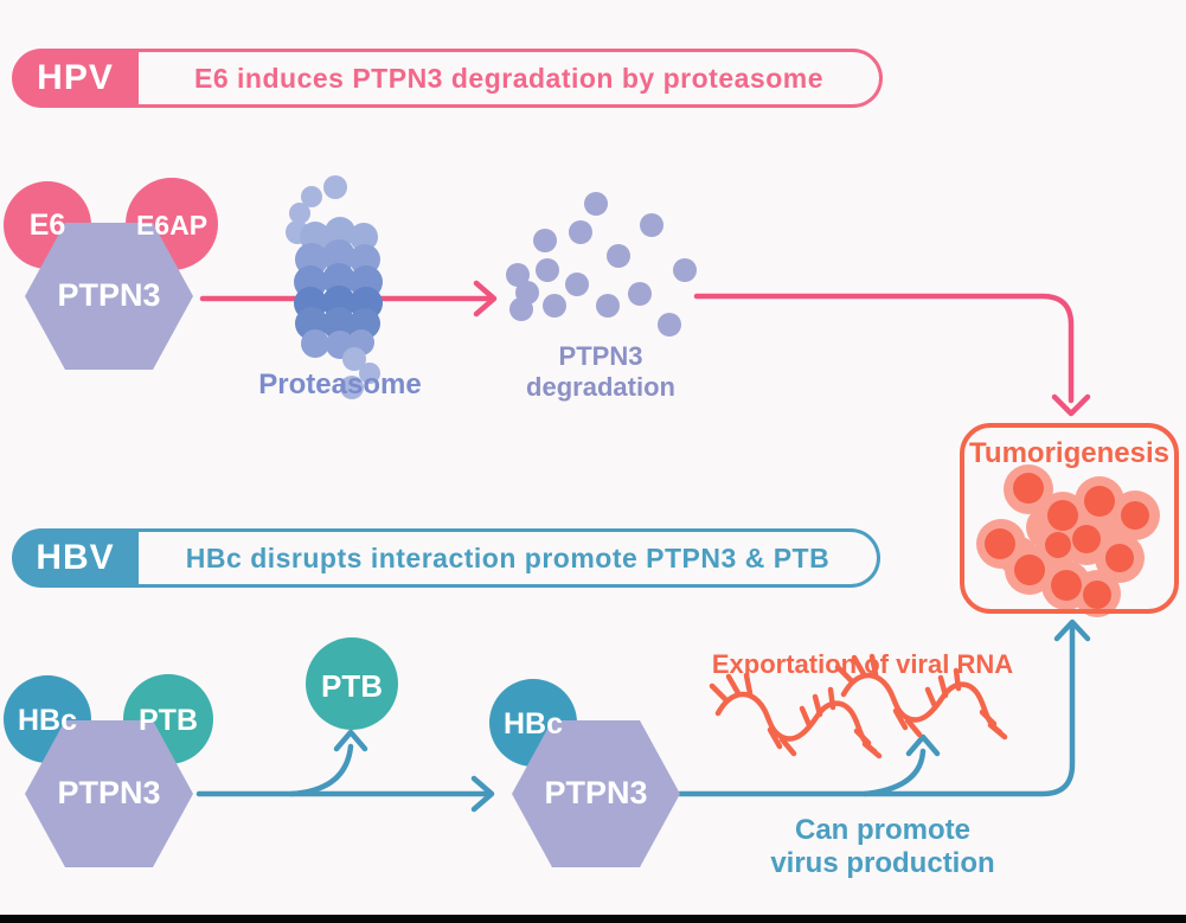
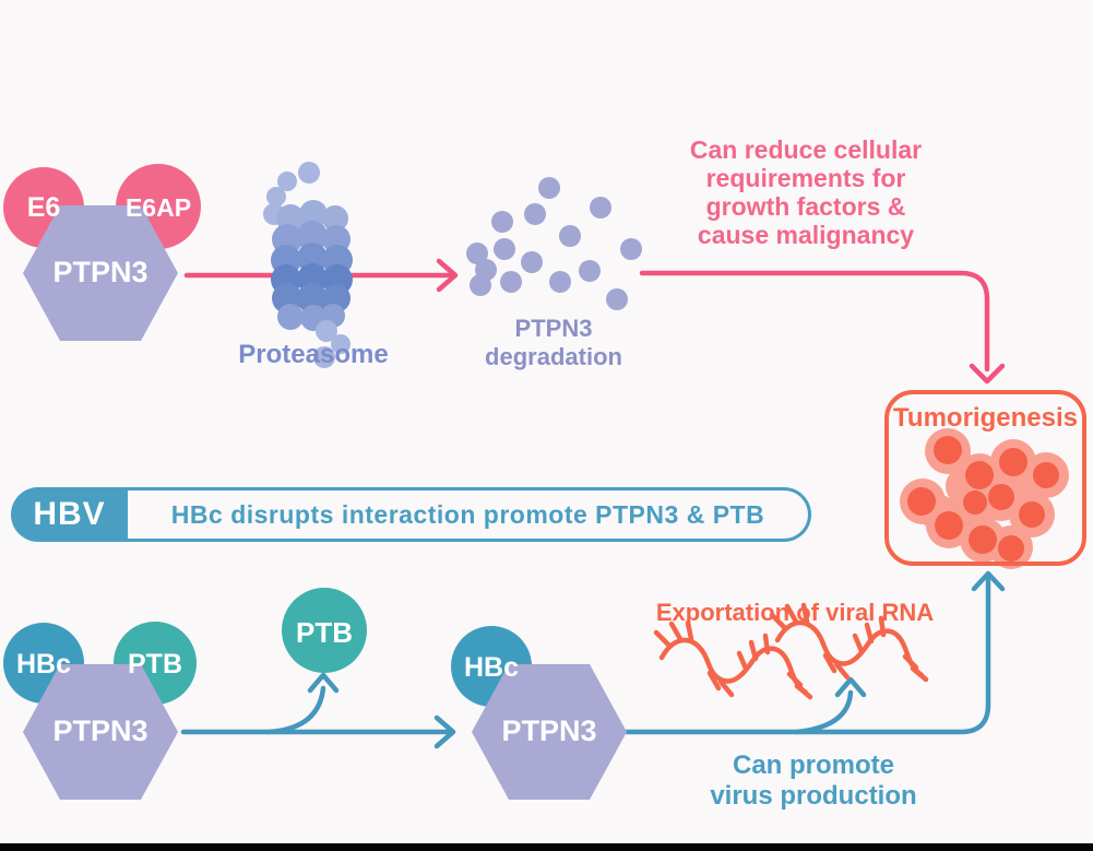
- HPV
- E6 induces PTPN3 degradation by proteasome
  E6
  E6AP
  PTPN3
  Proteasome
  PTPN3
  degradation
+ Can reduce cellular
+ requirements for
+ growth factors &
+ cause malignancy
  Tumorigenesis
  HBV
  HBc disrupts interaction promote PTPN3 & PTB
  HBc
  PTB
  PTPN3
  PTB
  HBc
  PTPN3
  Exportation of viral RNA
  Can promote
  virus production
